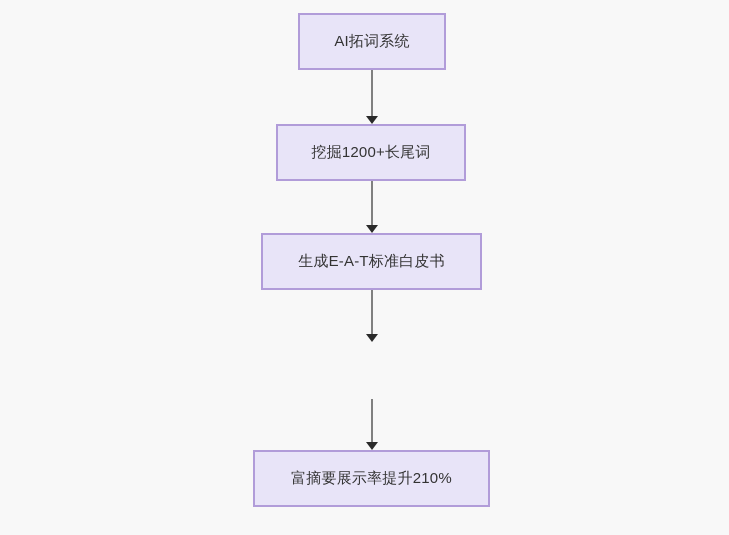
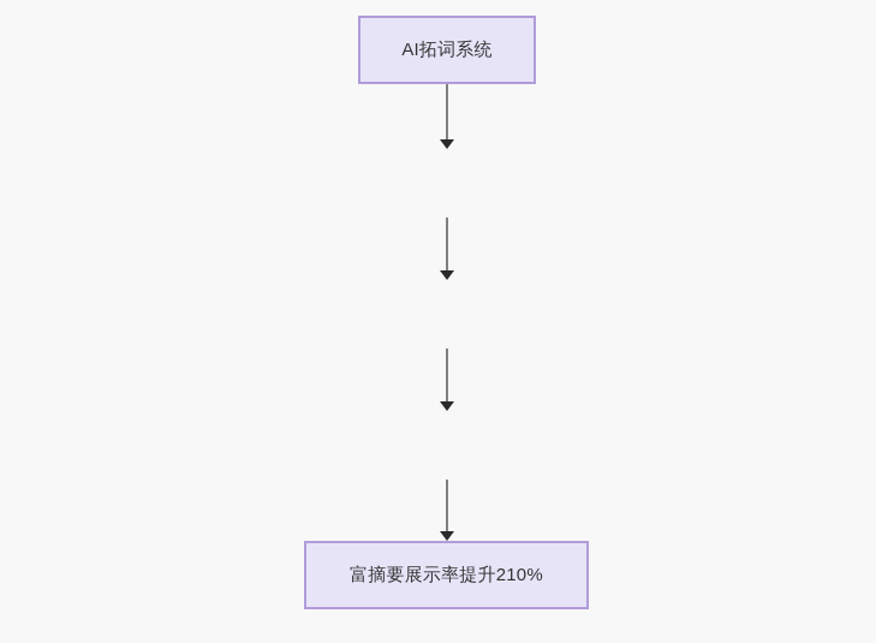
  AI拓词系统
- 挖掘1200+长尾词
- 生成E-A-T标准白皮书
  富摘要展示率提升210%
